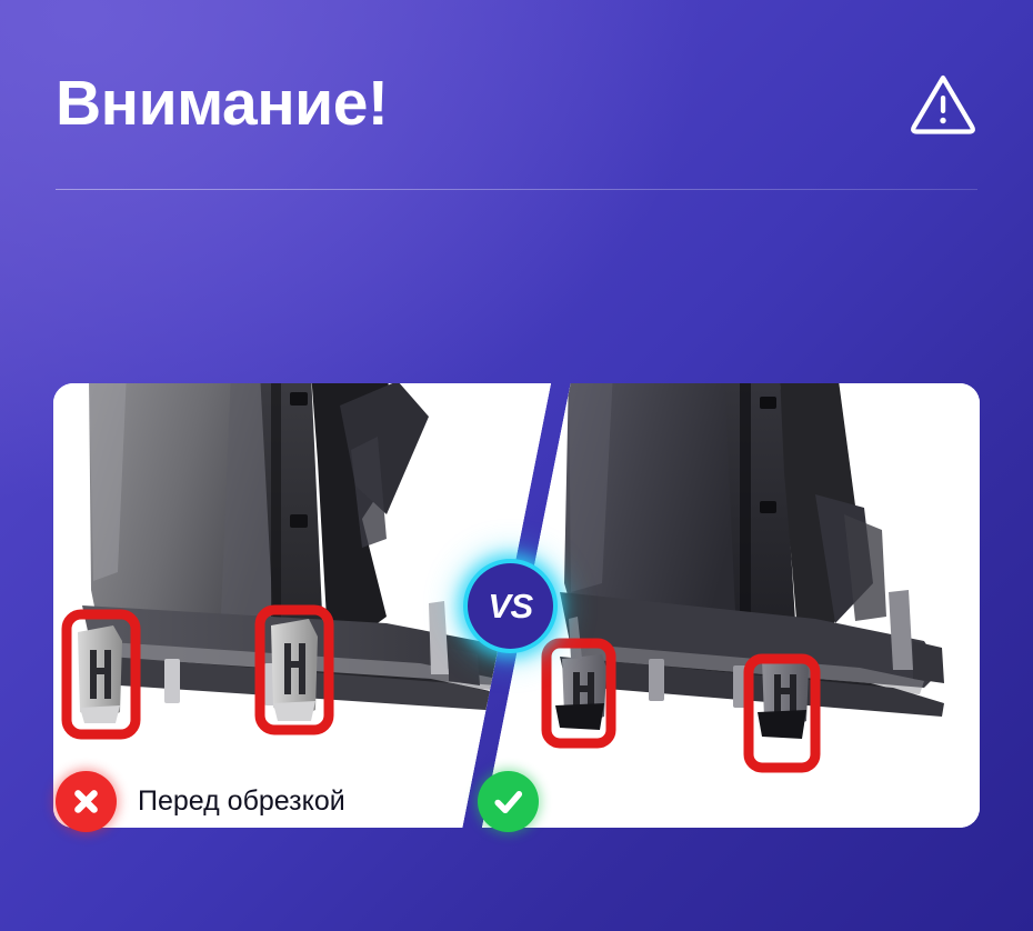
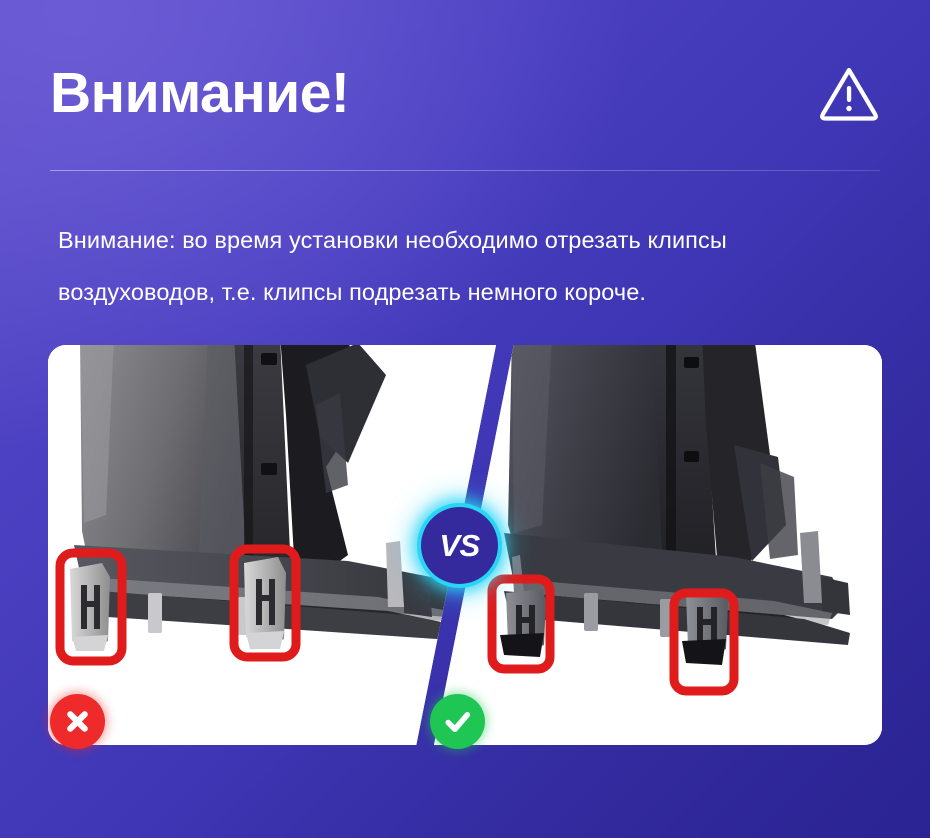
  Внимание!
+ Внимание: во время установки необходимо отрезать клипсы воздуховодов, т.е. клипсы подрезать немного короче.
  VS
- Перед обрезкой
